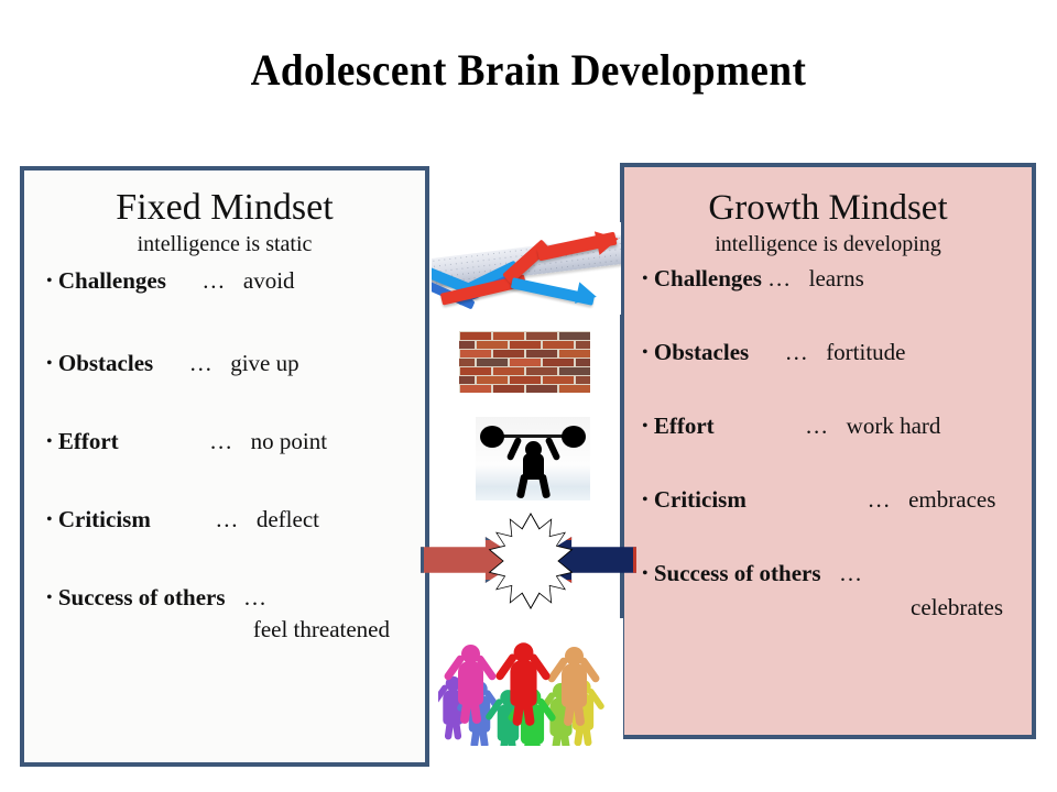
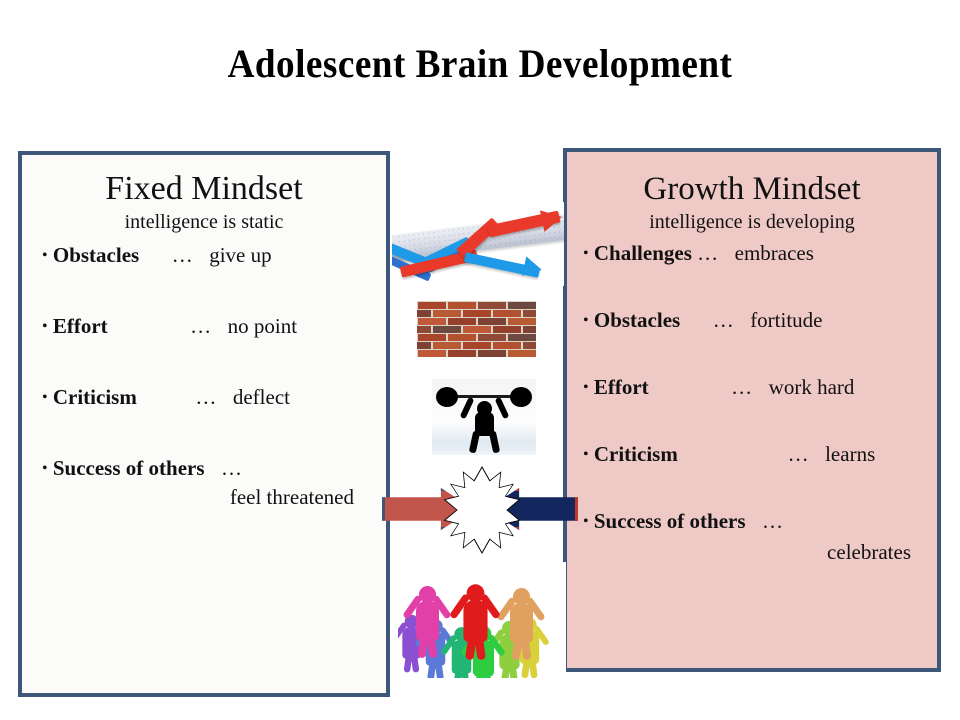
  Adolescent Brain Development
  Fixed Mindset
  intelligence is static
- • Challenges … avoid
  • Obstacles … give up
  • Effort … no point
  • Criticism … deflect
  • Success of others …
  feel threatened
  Growth Mindset
  intelligence is developing
- • Challenges … learns
+ • Challenges … embraces
  • Obstacles … fortitude
  • Effort … work hard
- • Criticism … embraces
+ • Criticism … learns
  • Success of others …
  celebrates
